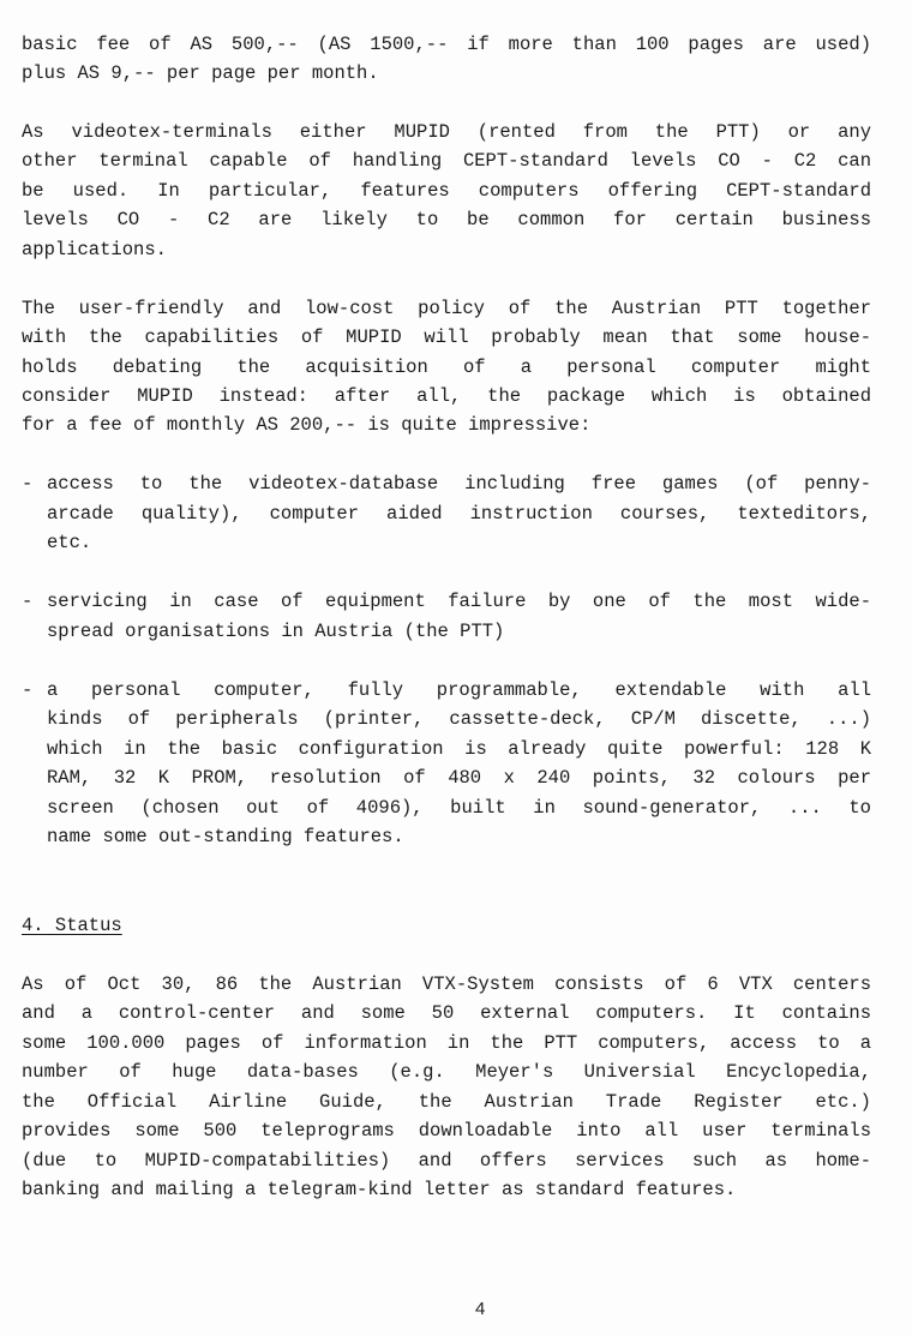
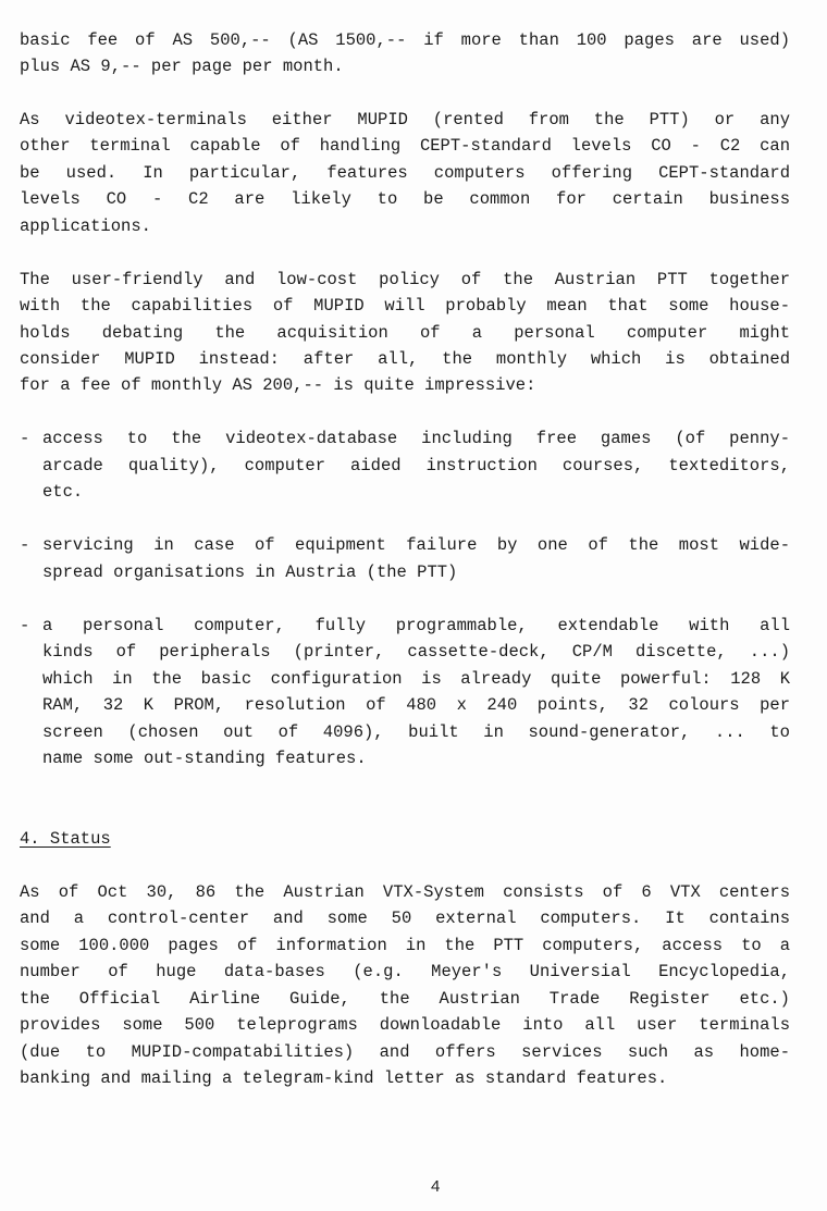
  basic fee of AS 500,-- (AS 1500,-- if more than 100 pages are used)
  plus AS 9,-- per page per month.
  As videotex-terminals either MUPID (rented from the PTT) or any
  other terminal capable of handling CEPT-standard levels CO - C2 can
  be used. In particular, features computers offering CEPT-standard
  levels CO - C2 are likely to be common for certain business
  applications.
  The user-friendly and low-cost policy of the Austrian PTT together
  with the capabilities of MUPID will probably mean that some house-
  holds debating the acquisition of a personal computer might
- consider MUPID instead: after all, the package which is obtained
+ consider MUPID instead: after all, the monthly which is obtained
  for a fee of monthly AS 200,-- is quite impressive:
  -
  access to the videotex-database including free games (of penny-
  arcade quality), computer aided instruction courses, texteditors,
  etc.
  -
  servicing in case of equipment failure by one of the most wide-
  spread organisations in Austria (the PTT)
  -
  a personal computer, fully programmable, extendable with all
  kinds of peripherals (printer, cassette-deck, CP/M discette, ...)
  which in the basic configuration is already quite powerful: 128 K
  RAM, 32 K PROM, resolution of 480 x 240 points, 32 colours per
  screen (chosen out of 4096), built in sound-generator, ... to
  name some out-standing features.
  4. Status
  As of Oct 30, 86 the Austrian VTX-System consists of 6 VTX centers
  and a control-center and some 50 external computers. It contains
  some 100.000 pages of information in the PTT computers, access to a
  number of huge data-bases (e.g. Meyer's Universial Encyclopedia,
  the Official Airline Guide, the Austrian Trade Register etc.)
  provides some 500 teleprograms downloadable into all user terminals
  (due to MUPID-compatabilities) and offers services such as home-
  banking and mailing a telegram-kind letter as standard features.
  4
